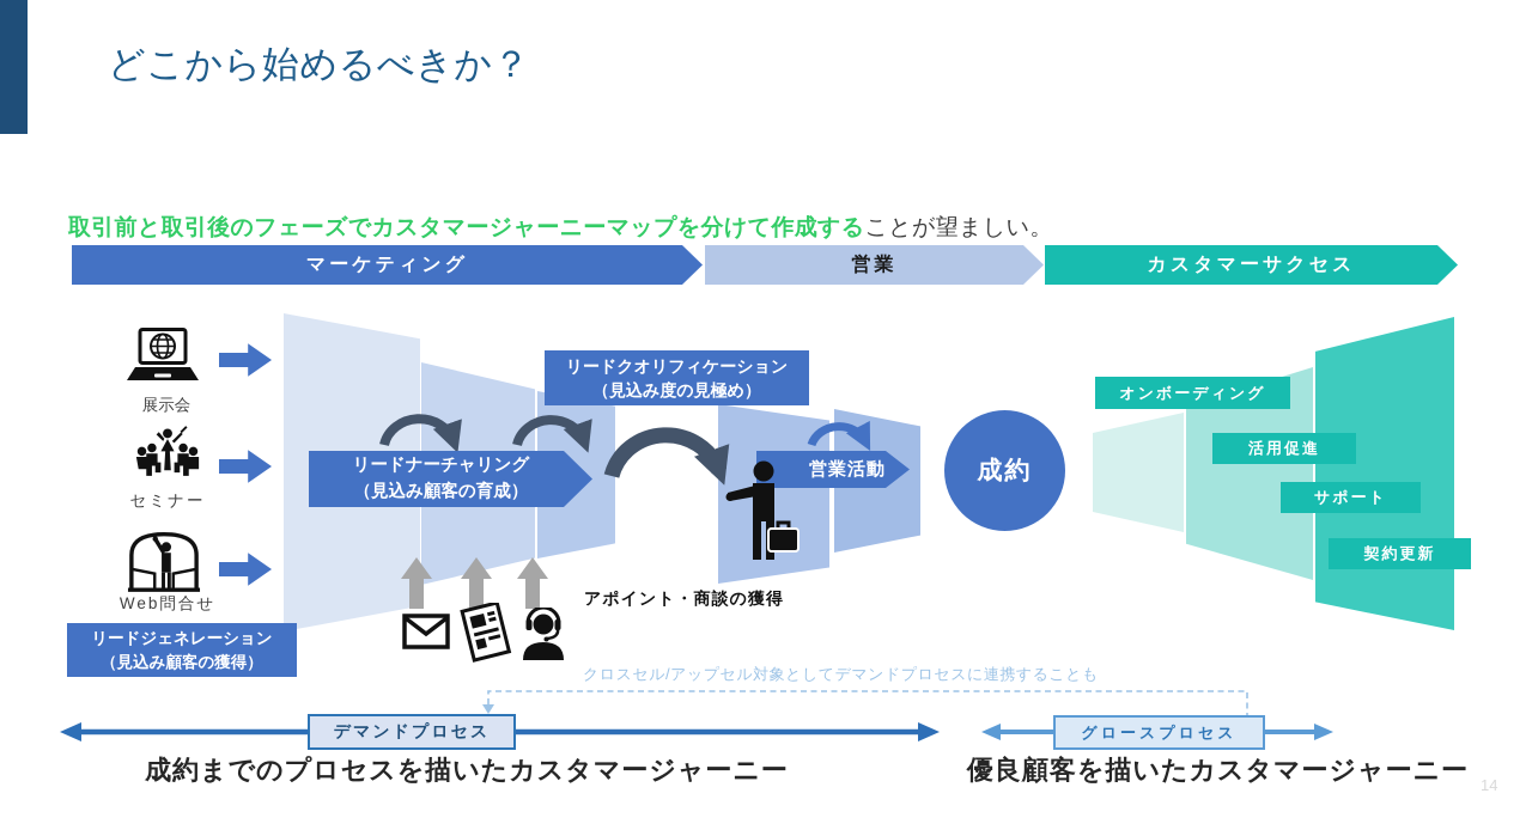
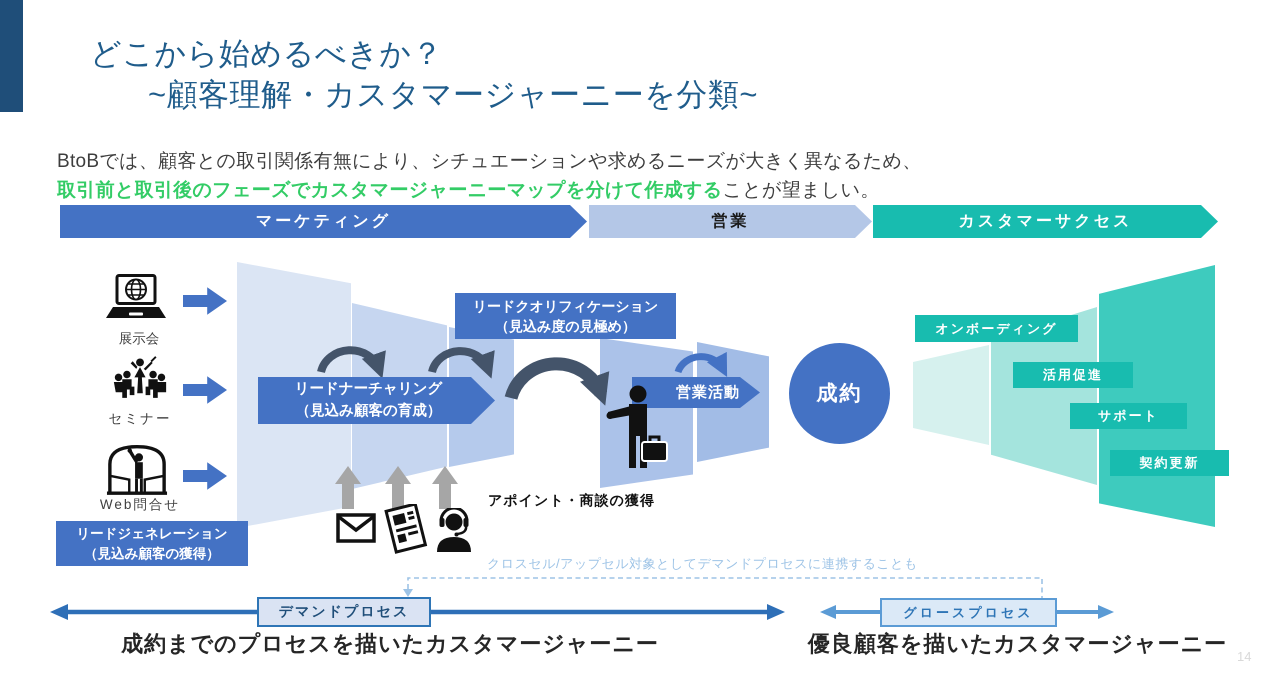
  どこから始めるべきか？
+ ~顧客理解・カスタマージャーニーを分類~
+ BtoBでは、顧客との取引関係有無により、シチュエーションや求めるニーズが大きく異なるため、
  取引前と取引後のフェーズでカスタマージャーニーマップを分けて作成することが望ましい。
  マーケティング
  営業
  カスタマーサクセス
  展示会
  セミナー
  Web問合せ
  リードジェネレーション
  （見込み顧客の獲得）
  リードナーチャリング
  （見込み顧客の育成）
  リードクオリフィケーション
  （見込み度の見極め）
  営業活動
  成約
  アポイント・商談の獲得
  オンボーディング
  活用促進
  サポート
  契約更新
  クロスセル/アップセル対象としてデマンドプロセスに連携することも
  デマンドプロセス
  グロースプロセス
  成約までのプロセスを描いたカスタマージャーニー
  優良顧客を描いたカスタマージャーニー
  14
